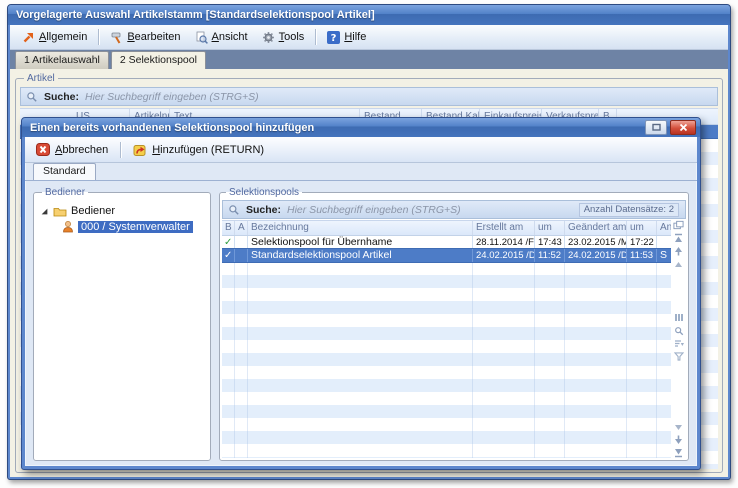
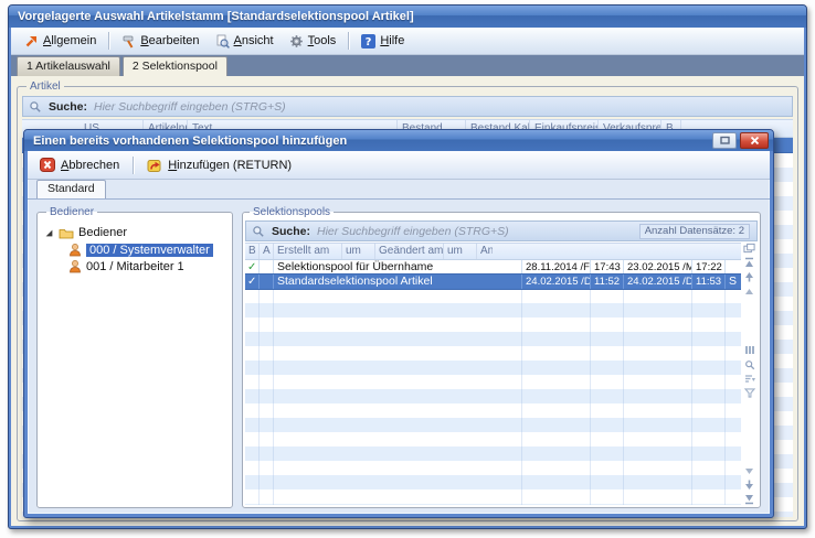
  Vorgelagerte Auswahl Artikelstamm [Standardselektionspool Artikel]
  Allgemein
  Bearbeiten
  Ansicht
  Tools
  ?
  Hilfe
  1 Artikelauswahl
  2 Selektionspool
  Artikel
  Suche:
  Hier Suchbegriff eingeben (STRG+S)
  Einen bereits vorhandenen Selektionspool hinzufügen
  Abbrechen
  Hinzufügen (RETURN)
  Standard
  Bediener
  Bediener
  000 / Systemverwalter
+ 001 / Mitarbeiter 1
  Selektionspools
  Suche:
  Hier Suchbegriff eingeben (STRG+S)
  Anzahl Datensätze: 2
  B
  A
- Bezeichnung
  Erstellt am
  um
  Geändert am
  um
  An
  ✓
  Selektionspool für Übernhame
  28.11.2014 /F
  17:43
  23.02.2015 /M
  17:22
  ✓
  Standardselektionspool Artikel
  24.02.2015 /D
  11:52
  24.02.2015 /D
  11:53
  S
